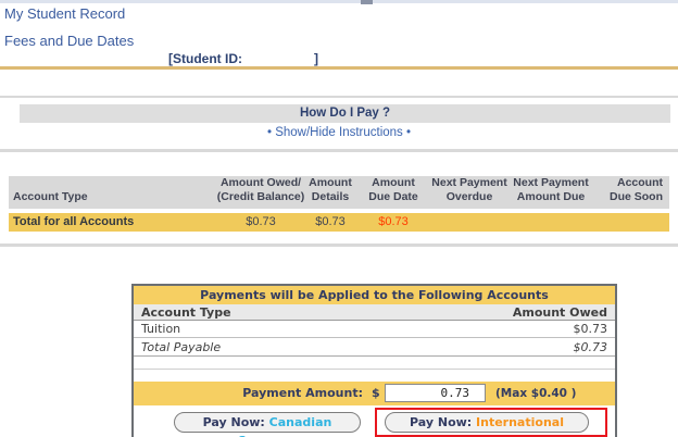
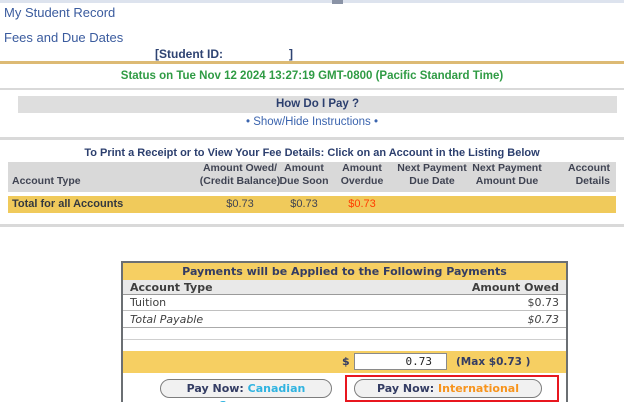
  My Student Record
  Fees and Due Dates
  [Student ID:
  ]
+ Status on Tue Nov 12 2024 13:27:19 GMT-0800 (Pacific Standard Time)
  How Do I Pay ?
  • Show/Hide Instructions •
+ To Print a Receipt or to View Your Fee Details: Click on an Account in the Listing Below
  Account Type
  Amount Owed/
  (Credit Balance)
  Amount
- Details
+ Due Soon
  Amount
- Due Date
+ Overdue
  Next Payment
- Overdue
+ Due Date
  Next Payment
  Amount Due
  Account
- Due Soon
+ Details
  Total for all Accounts
  $0.73
  $0.73
  $0.73
- Payments will be Applied to the Following Accounts
+ Payments will be Applied to the Following Payments
  Account Type
  Amount Owed
  Tuition
  $0.73
  Total Payable
  $0.73
- Payment Amount:
  $
  0.73
- (Max $0.40 )
+ (Max $0.73 )
  Pay Now: International
